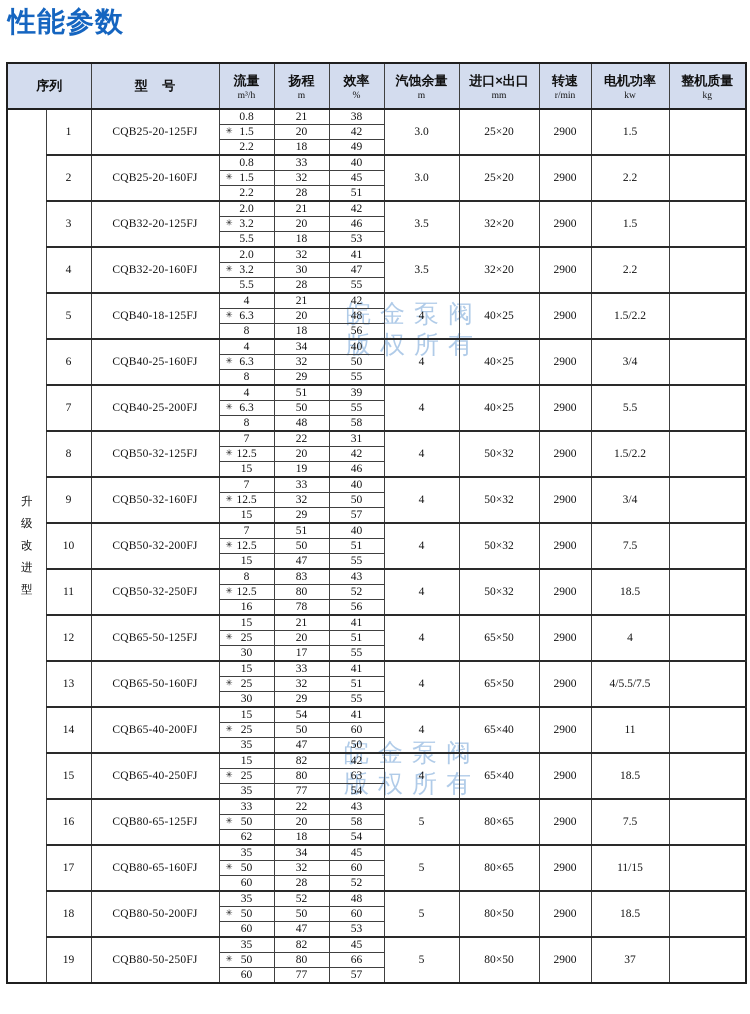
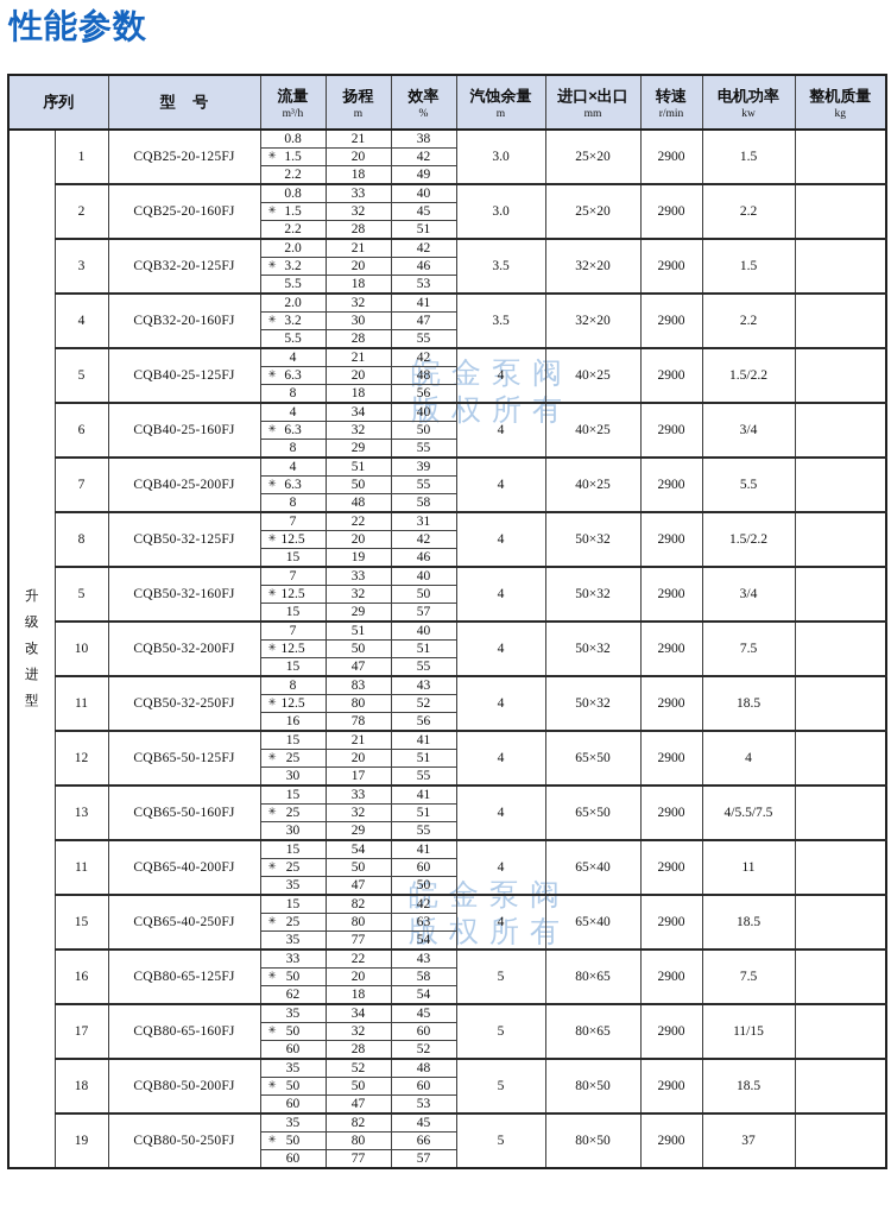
  性能参数
  皖金泵阀
  版权所有
  皖金泵阀
  版权所有
  序列	型 号	流量 m³/h	扬程 m	效率 %	汽蚀余量 m	进口×出口 mm	转速 r/min	电机功率 kw	整机质量 kg
  升级改进型	1	CQB25-20-125FJ	0.8	21	38	3.0	25×20	2900	1.5
  ✳ 1.5	20	42
  2.2	18	49
  2	CQB25-20-160FJ	0.8	33	40	3.0	25×20	2900	2.2
  ✳ 1.5	32	45
  2.2	28	51
  3	CQB32-20-125FJ	2.0	21	42	3.5	32×20	2900	1.5
  ✳ 3.2	20	46
  5.5	18	53
  4	CQB32-20-160FJ	2.0	32	41	3.5	32×20	2900	2.2
  ✳ 3.2	30	47
  5.5	28	55
- 5	CQB40-18-125FJ	4	21	42	4	40×25	2900	1.5/2.2
+ 5	CQB40-25-125FJ	4	21	42	4	40×25	2900	1.5/2.2
  ✳ 6.3	20	48
  8	18	56
  6	CQB40-25-160FJ	4	34	40	4	40×25	2900	3/4
  ✳ 6.3	32	50
  8	29	55
  7	CQB40-25-200FJ	4	51	39	4	40×25	2900	5.5
  ✳ 6.3	50	55
  8	48	58
  8	CQB50-32-125FJ	7	22	31	4	50×32	2900	1.5/2.2
  ✳ 12.5	20	42
  15	19	46
- 9	CQB50-32-160FJ	7	33	40	4	50×32	2900	3/4
+ 5	CQB50-32-160FJ	7	33	40	4	50×32	2900	3/4
  ✳ 12.5	32	50
  15	29	57
  10	CQB50-32-200FJ	7	51	40	4	50×32	2900	7.5
  ✳ 12.5	50	51
  15	47	55
  11	CQB50-32-250FJ	8	83	43	4	50×32	2900	18.5
  ✳ 12.5	80	52
  16	78	56
  12	CQB65-50-125FJ	15	21	41	4	65×50	2900	4
  ✳ 25	20	51
  30	17	55
  13	CQB65-50-160FJ	15	33	41	4	65×50	2900	4/5.5/7.5
  ✳ 25	32	51
  30	29	55
- 14	CQB65-40-200FJ	15	54	41	4	65×40	2900	11
+ 11	CQB65-40-200FJ	15	54	41	4	65×40	2900	11
  ✳ 25	50	60
  35	47	50
  15	CQB65-40-250FJ	15	82	42	4	65×40	2900	18.5
  ✳ 25	80	63
  35	77	54
  16	CQB80-65-125FJ	33	22	43	5	80×65	2900	7.5
  ✳ 50	20	58
  62	18	54
  17	CQB80-65-160FJ	35	34	45	5	80×65	2900	11/15
  ✳ 50	32	60
  60	28	52
  18	CQB80-50-200FJ	35	52	48	5	80×50	2900	18.5
  ✳ 50	50	60
  60	47	53
  19	CQB80-50-250FJ	35	82	45	5	80×50	2900	37
  ✳ 50	80	66
  60	77	57
